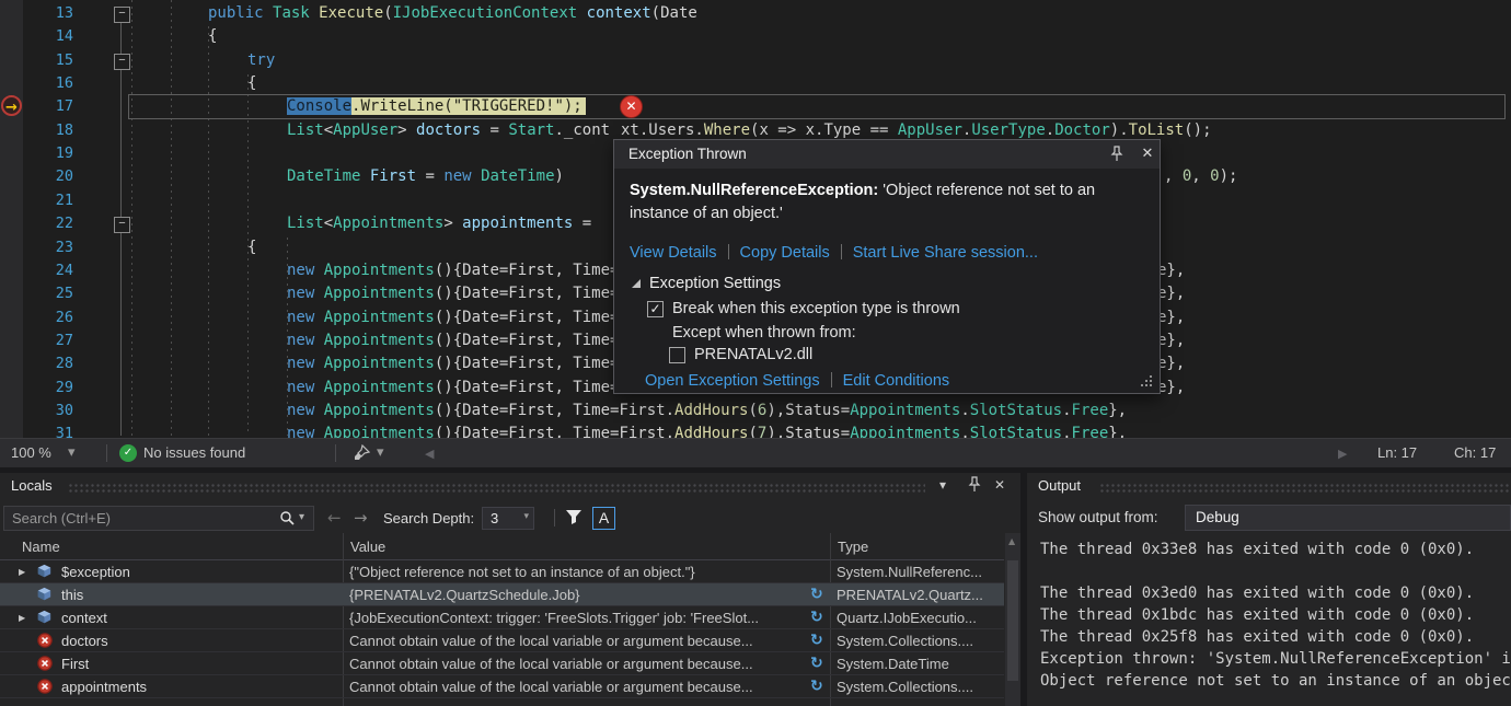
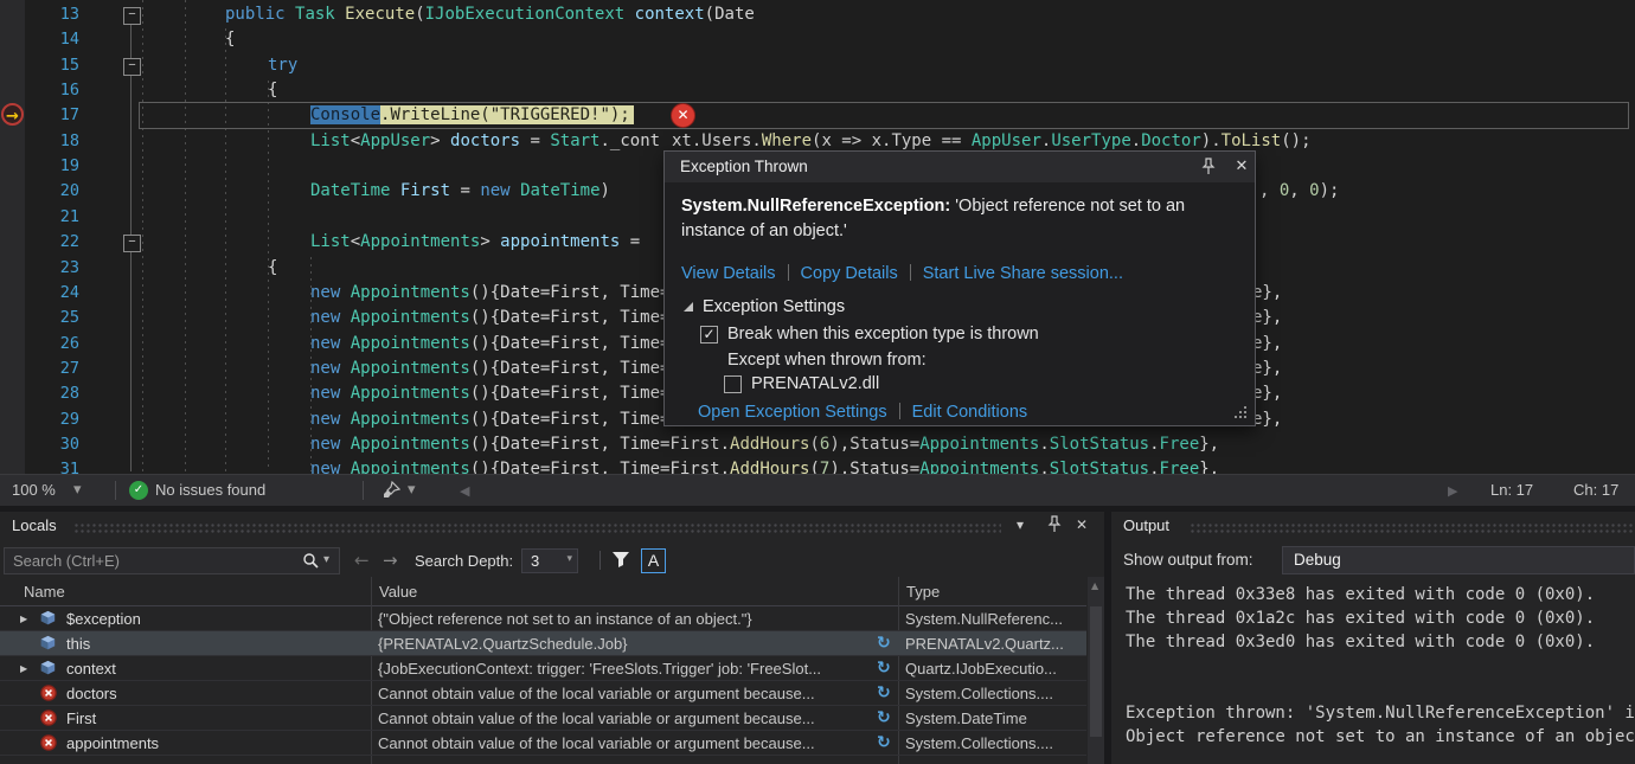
  13
  14
  15
  16
  17
  18
  19
  20
  21
  22
  23
  24
  25
  26
  27
  28
  29
  30
  31
  −
  −
  −
  public Task Execute(IJobExecutionContext context(Date
  {
  try
  {
  Console.WriteLine("TRIGGERED!");
  List<AppUser> doctors = Start._cont
  xt.Users.Where(x => x.Type == AppUser.UserType.Doctor).ToList();
  DateTime First = new DateTime)
  , 0, 0);
  List<Appointments> appointments =
  {
  new Appointments(){Date=First, Time
  e},
  new Appointments(){Date=First, Time
  e},
  new Appointments(){Date=First, Time
  e},
  new Appointments(){Date=First, Time
  e},
  new Appointments(){Date=First, Time
  e},
  new Appointments(){Date=First, Time
  e},
  new Appointments(){Date=First, Time=First.AddHours(6),Status=Appointments.SlotStatus.Free},
  new Appointments(){Date=First, Time=First.AddHours(7),Status=Appointments.SlotStatus.Free},
  →
  ✕
  Exception Thrown
  ✕
  System.NullReferenceException: 'Object reference not set to an instance of an object.'
  View Details Copy Details Start Live Share session...
  Exception Settings
  ✓
  Break when this exception type is thrown
  Except when thrown from:
  PRENATALv2.dll
  Open Exception Settings Edit Conditions
  100 %
  ▾
  ✓
  No issues found
  ▾
  ◀
  ▶
  Ln: 17
  Ch: 17
  Locals
  ▾
  ✕
  Search (Ctrl+E)
  ▾
  ←
  →
  Search Depth:
  3
  ▾
  A
  Name
  Value
  Type
  ▶
  $exception
  {"Object reference not set to an instance of an object."}
  System.NullReferenc...
  this
  {PRENATALv2.QuartzSchedule.Job}
  ↻
  PRENATALv2.Quartz...
  ▶
  context
  {JobExecutionContext: trigger: 'FreeSlots.Trigger' job: 'FreeSlot...
  ↻
  Quartz.IJobExecutio...
  doctors
  Cannot obtain value of the local variable or argument because...
  ↻
  System.Collections....
  First
  Cannot obtain value of the local variable or argument because...
  ↻
  System.DateTime
  appointments
  Cannot obtain value of the local variable or argument because...
  ↻
  System.Collections....
  ▲
  Output
  Show output from:
  Debug
  The thread 0x33e8 has exited with code 0 (0x0).
+ The thread 0x1a2c has exited with code 0 (0x0).
  The thread 0x3ed0 has exited with code 0 (0x0).
- The thread 0x1bdc has exited with code 0 (0x0).
- The thread 0x25f8 has exited with code 0 (0x0).
  Exception thrown: 'System.NullReferenceException' i
  Object reference not set to an instance of an objec
